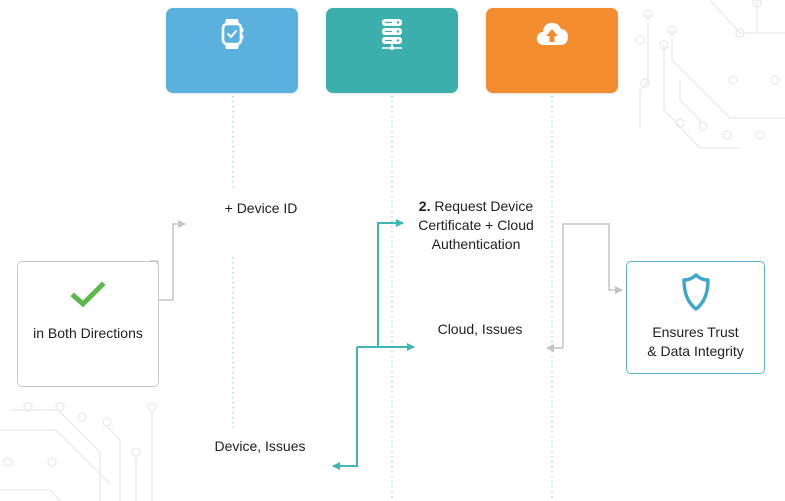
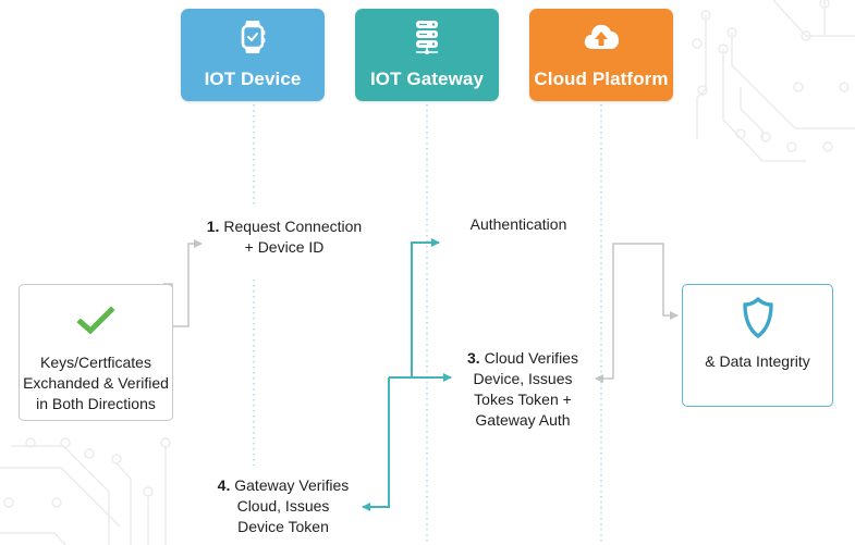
+ IOT Device
+ IOT Gateway
+ Cloud Platform
+ 1. Request Connection
  + Device ID
- 2. Request Device
- Certificate + Cloud
  Authentication
+ 3. Cloud Verifies
- Cloud, Issues
+ Device, Issues
+ Tokes Token +
+ Gateway Auth
+ 4. Gateway Verifies
- Device, Issues
+ Cloud, Issues
+ Device Token
+ Keys/Certficates
+ Exchanded & Verified
  in Both Directions
- Ensures Trust
  & Data Integrity
